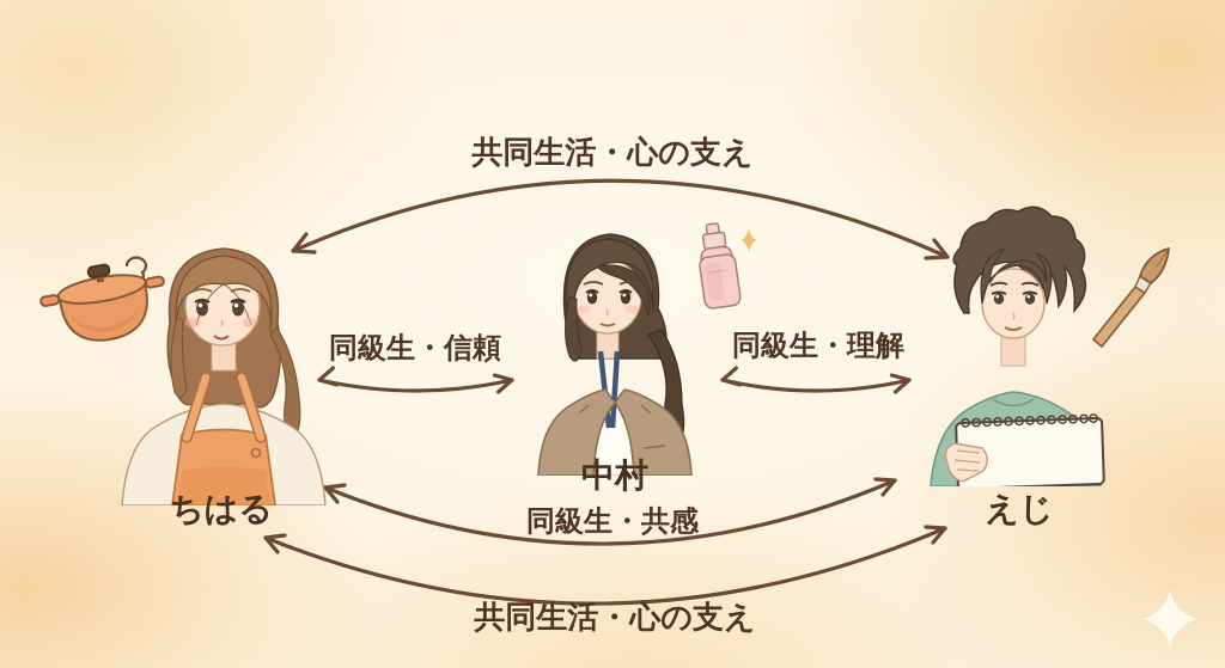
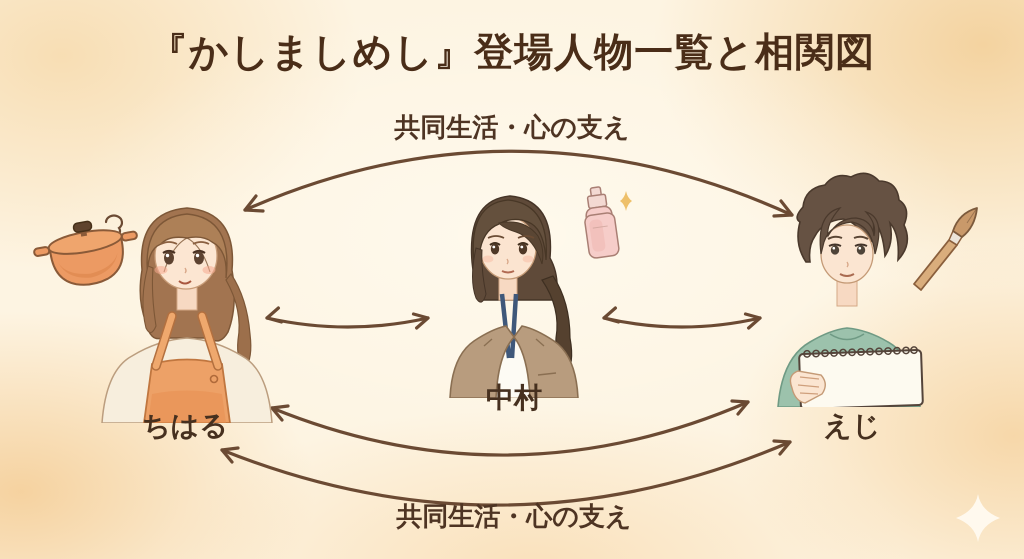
+ 『かしましめし』登場人物一覧と相関図
  共同生活・心の支え
- 同級生・信頼
- 同級生・理解
- 同級生・共感
  共同生活・心の支え
  ちはる
  中村
  えじ
